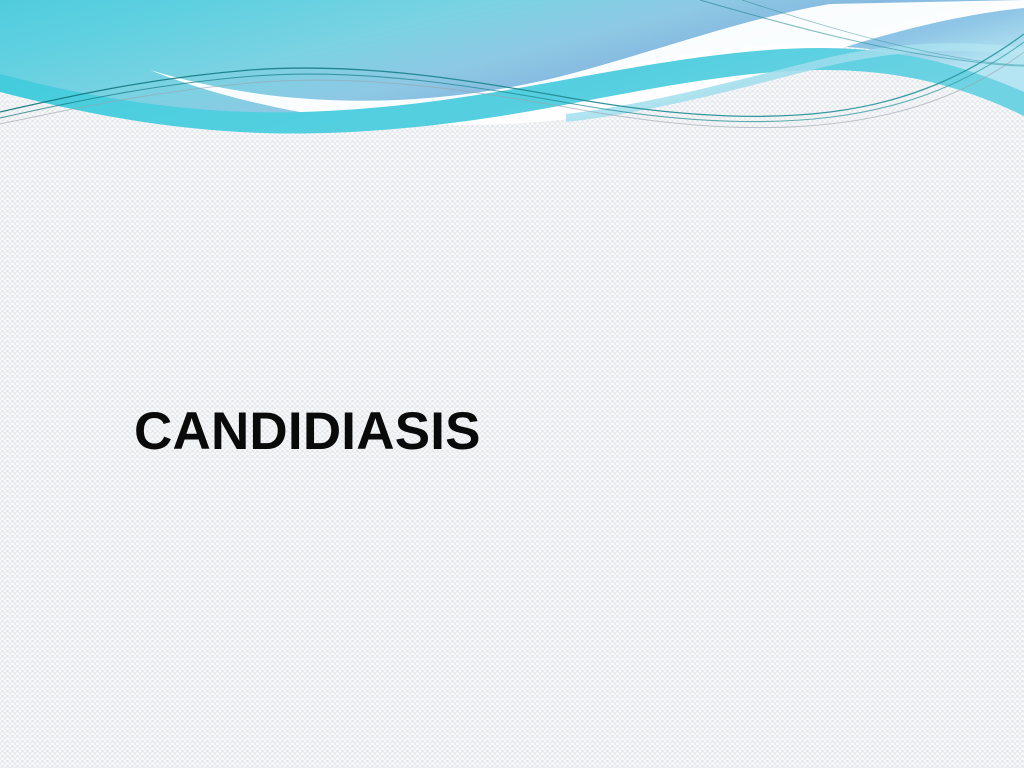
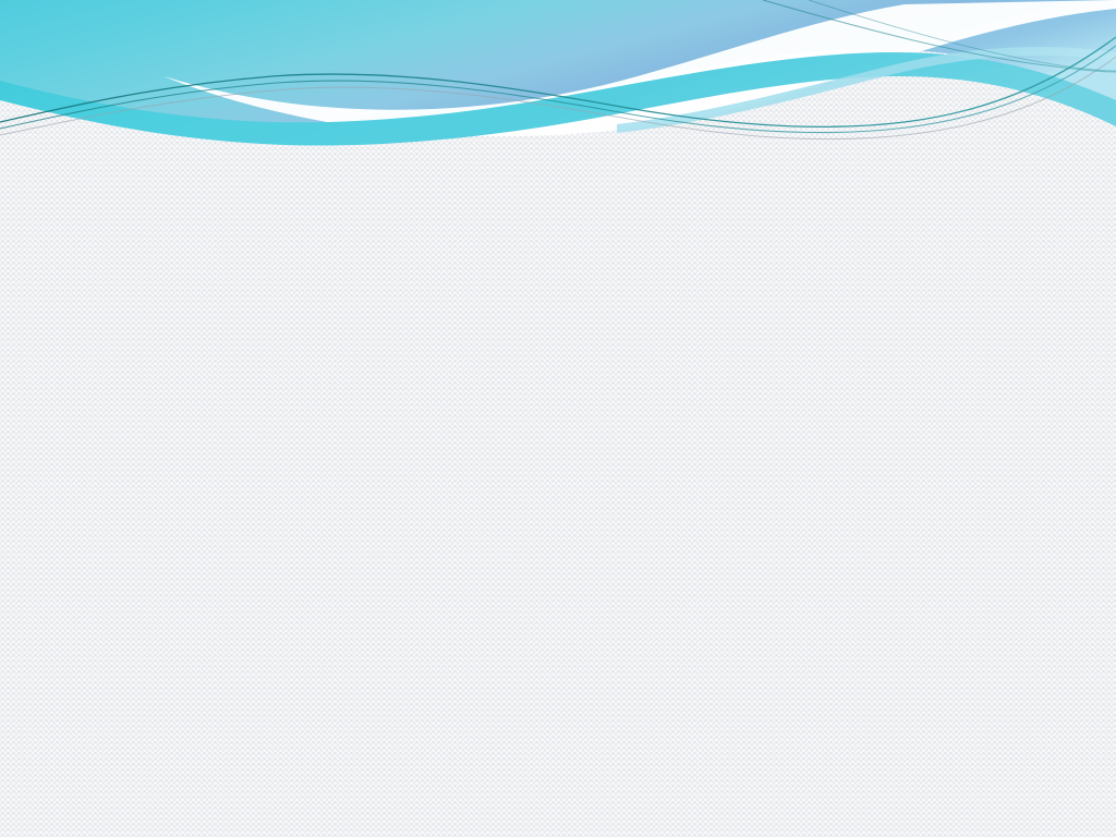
- CANDIDIASIS
